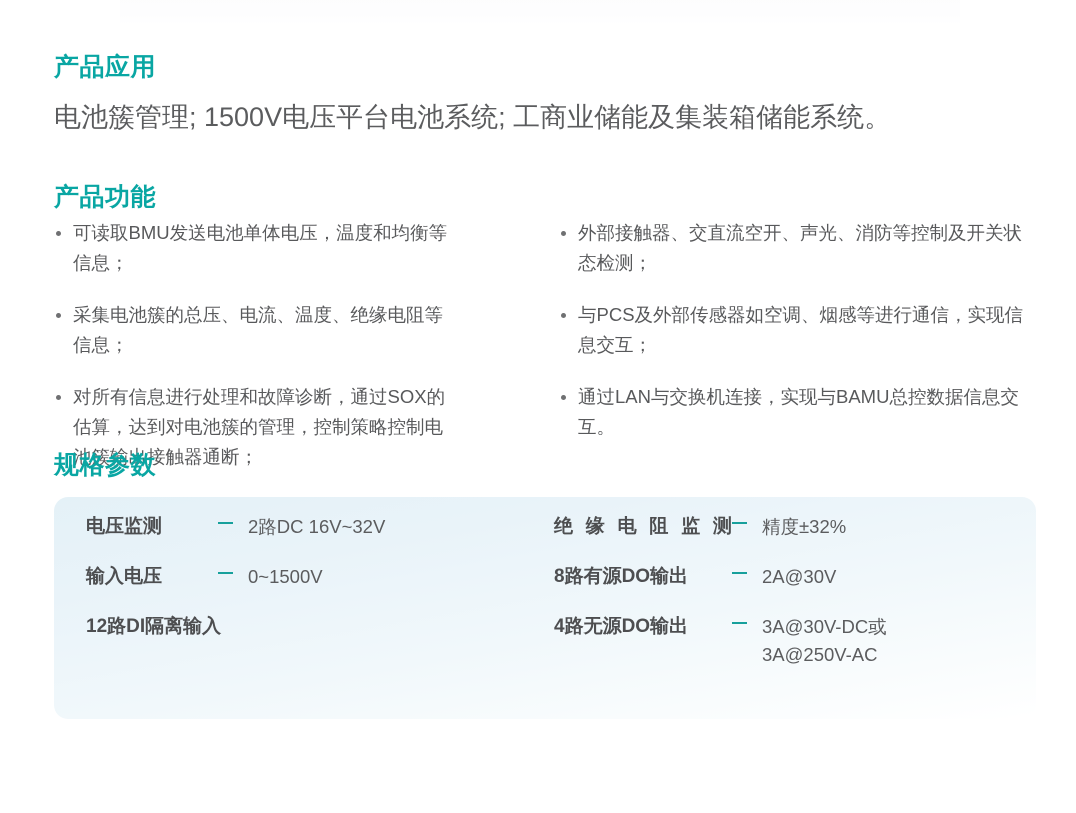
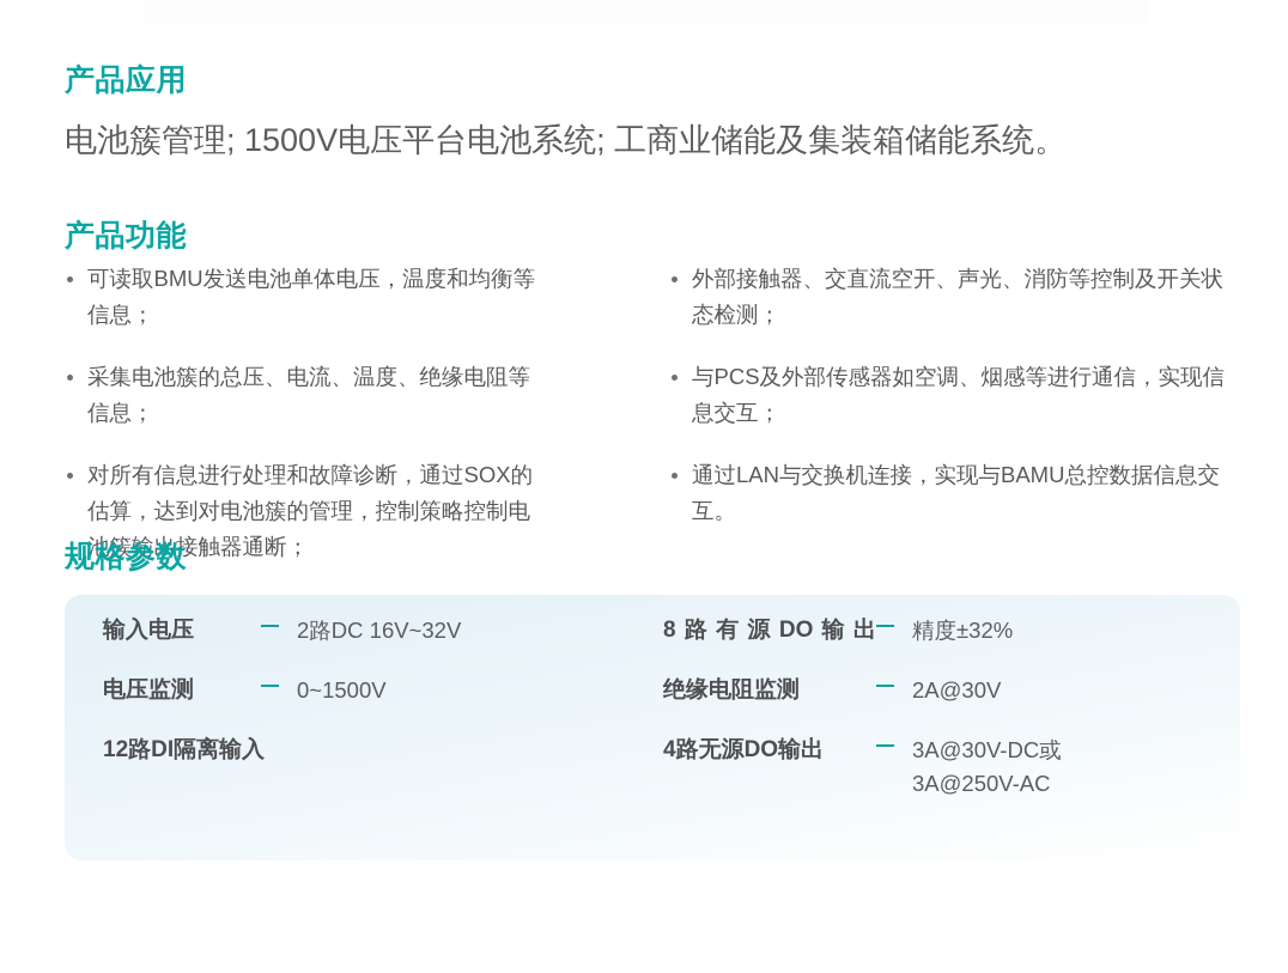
  产品应用
  电池簇管理; 1500V电压平台电池系统; 工商业储能及集装箱储能系统。
  产品功能
  可读取BMU发送电池单体电压，温度和均衡等信息；
  采集电池簇的总压、电流、温度、绝缘电阻等信息；
  对所有信息进行处理和故障诊断，通过SOX的估算，达到对电池簇的管理，控制策略控制电池簇输出接触器通断；
  外部接触器、交直流空开、声光、消防等控制及开关状态检测；
  与PCS及外部传感器如空调、烟感等进行通信，实现信息交互；
  通过LAN与交换机连接，实现与BAMU总控数据信息交互。
  规格参数
- 电压监测
+ 输入电压
  2路DC 16V~32V
- 输入电压
+ 电压监测
  0~1500V
  12路DI隔离输入
- 绝缘电阻监测
+ 8路有源DO输出
  精度±32%
- 8路有源DO输出
+ 绝缘电阻监测
  2A@30V
  4路无源DO输出
  3A@30V-DC或
  3A@250V-AC
